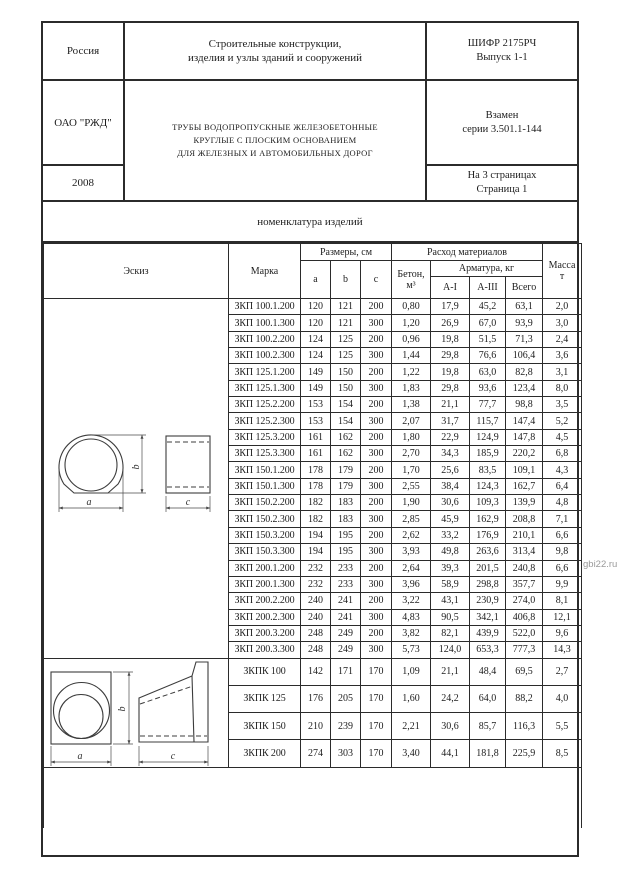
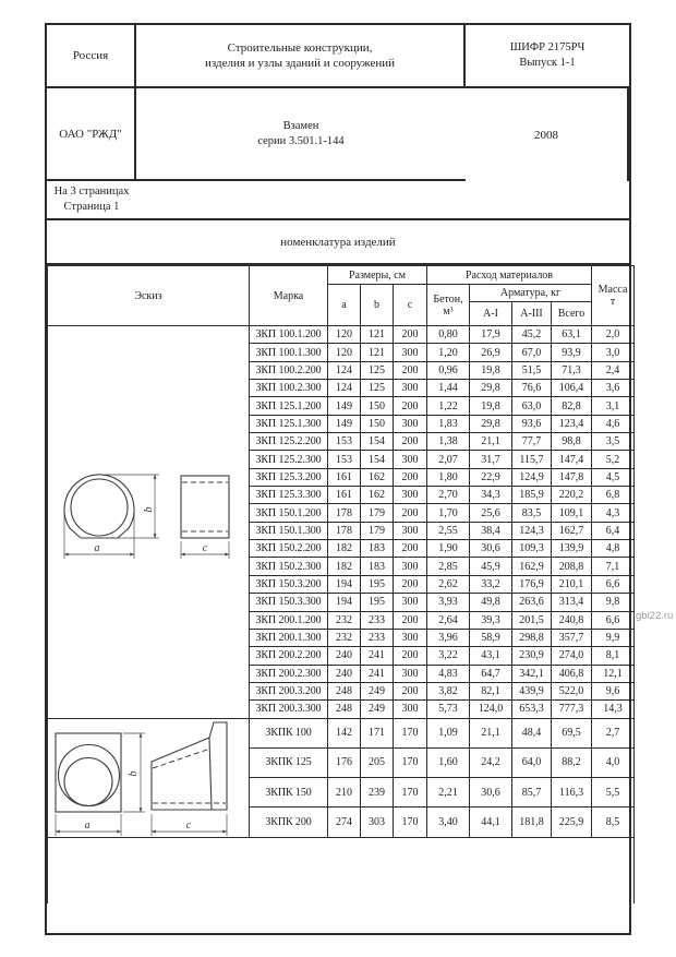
  Россия
  Строительные конструкции,
  изделия и узлы зданий и сооружений
  ШИФР 2175РЧ
  Выпуск 1-1
  ОАО "РЖД"
- ТРУБЫ ВОДОПРОПУСКНЫЕ ЖЕЛЕЗОБЕТОННЫЕ
- КРУГЛЫЕ С ПЛОСКИМ ОСНОВАНИЕМ
- ДЛЯ ЖЕЛЕЗНЫХ И АВТОМОБИЛЬНЫХ ДОРОГ
  Взамен
  серии 3.501.1-144
  2008
  На 3 страницах
  Страница 1
  номенклатура изделий
  Эскиз	Марка	Размеры, см	Расход материалов	Масса т
  a	b	c	Бетон, м³	Арматура, кг
  A-I	A-III	Всего
  a c	ЗКП 100.1.200	120	121	200	0,80	17,9	45,2	63,1	2,0
  ЗКП 100.1.300	120	121	300	1,20	26,9	67,0	93,9	3,0
  ЗКП 100.2.200	124	125	200	0,96	19,8	51,5	71,3	2,4
  ЗКП 100.2.300	124	125	300	1,44	29,8	76,6	106,4	3,6
  ЗКП 125.1.200	149	150	200	1,22	19,8	63,0	82,8	3,1
- ЗКП 125.1.300	149	150	300	1,83	29,8	93,6	123,4	8,0
+ ЗКП 125.1.300	149	150	300	1,83	29,8	93,6	123,4	4,6
  ЗКП 125.2.200	153	154	200	1,38	21,1	77,7	98,8	3,5
  ЗКП 125.2.300	153	154	300	2,07	31,7	115,7	147,4	5,2
  ЗКП 125.3.200	161	162	200	1,80	22,9	124,9	147,8	4,5
  ЗКП 125.3.300	161	162	300	2,70	34,3	185,9	220,2	6,8
  ЗКП 150.1.200	178	179	200	1,70	25,6	83,5	109,1	4,3
  ЗКП 150.1.300	178	179	300	2,55	38,4	124,3	162,7	6,4
  ЗКП 150.2.200	182	183	200	1,90	30,6	109,3	139,9	4,8
  ЗКП 150.2.300	182	183	300	2,85	45,9	162,9	208,8	7,1
  ЗКП 150.3.200	194	195	200	2,62	33,2	176,9	210,1	6,6
  ЗКП 150.3.300	194	195	300	3,93	49,8	263,6	313,4	9,8
  ЗКП 200.1.200	232	233	200	2,64	39,3	201,5	240,8	6,6
  ЗКП 200.1.300	232	233	300	3,96	58,9	298,8	357,7	9,9
  ЗКП 200.2.200	240	241	200	3,22	43,1	230,9	274,0	8,1
- ЗКП 200.2.300	240	241	300	4,83	90,5	342,1	406,8	12,1
+ ЗКП 200.2.300	240	241	300	4,83	64,7	342,1	406,8	12,1
  ЗКП 200.3.200	248	249	200	3,82	82,1	439,9	522,0	9,6
  ЗКП 200.3.300	248	249	300	5,73	124,0	653,3	777,3	14,3
  a c	ЗКПК 100	142	171	170	1,09	21,1	48,4	69,5	2,7
  ЗКПК 125	176	205	170	1,60	24,2	64,0	88,2	4,0
  ЗКПК 150	210	239	170	2,21	30,6	85,7	116,3	5,5
  ЗКПК 200	274	303	170	3,40	44,1	181,8	225,9	8,5
  gbi22.ru
